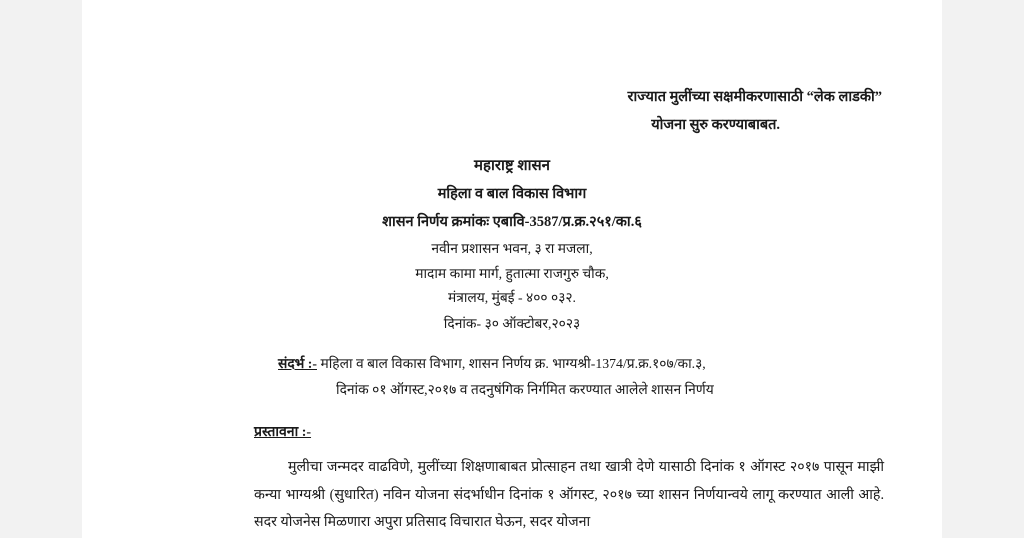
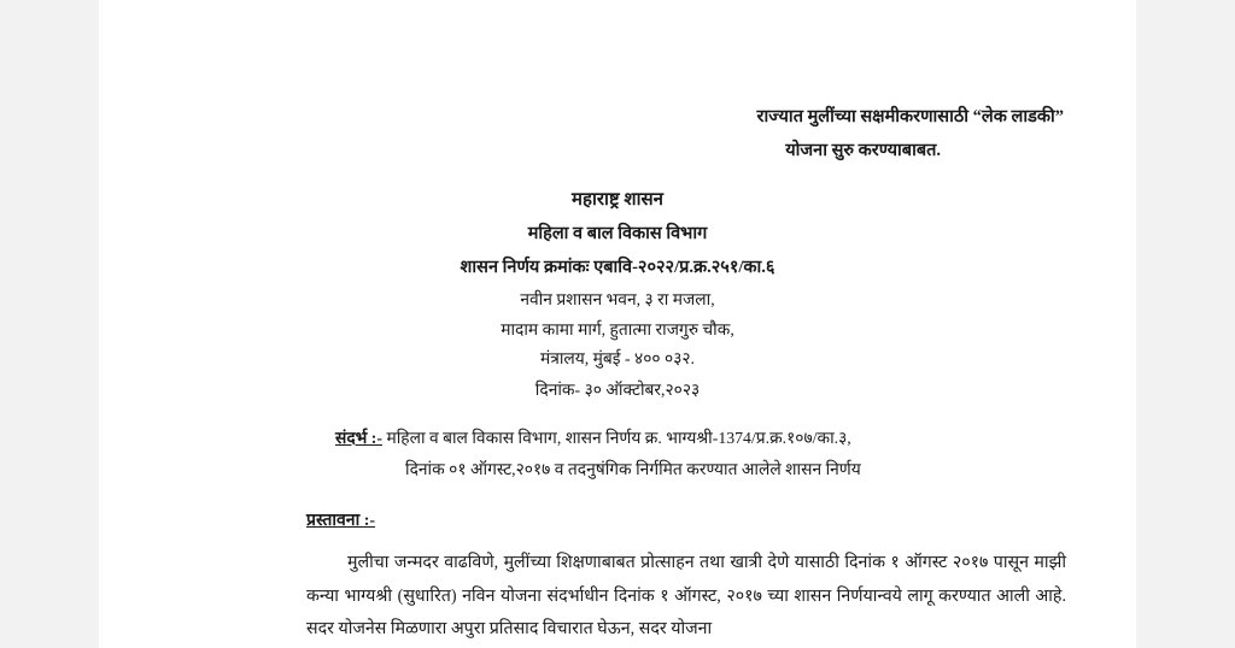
  राज्यात मुलींच्या सक्षमीकरणासाठी “लेक लाडकी”
  योजना सुरु करण्याबाबत.
  महाराष्ट्र शासन
  महिला व बाल विकास विभाग
- शासन निर्णय क्रमांकः एबावि-3587/प्र.क्र.२५१/का.६
+ शासन निर्णय क्रमांकः एबावि-२०२२/प्र.क्र.२५१/का.६
  नवीन प्रशासन भवन, ३ रा मजला,
  मादाम कामा मार्ग, हुतात्मा राजगुरु चौक,
  मंत्रालय, मुंबई - ४०० ०३२.
  दिनांक- ३० ऑक्टोबर,२०२३
  संदर्भ :- महिला व बाल विकास विभाग, शासन निर्णय क्र. भाग्यश्री-1374/प्र.क्र.१०७/का.३,
  दिनांक ०१ ऑगस्ट,२०१७ व तदनुषंगिक निर्गमित करण्यात आलेले शासन निर्णय
  प्रस्तावना :-
  मुलीचा जन्मदर वाढविणे, मुलींच्या शिक्षणाबाबत प्रोत्साहन तथा खात्री देणे यासाठी दिनांक १ ऑगस्ट २०१७ पासून माझी कन्या भाग्यश्री (सुधारित) नविन योजना संदर्भाधीन दिनांक १ ऑगस्ट, २०१७ च्या शासन निर्णयान्वये लागू करण्यात आली आहे. सदर योजनेस मिळणारा अपुरा प्रतिसाद विचारात घेऊन, सदर योजना
